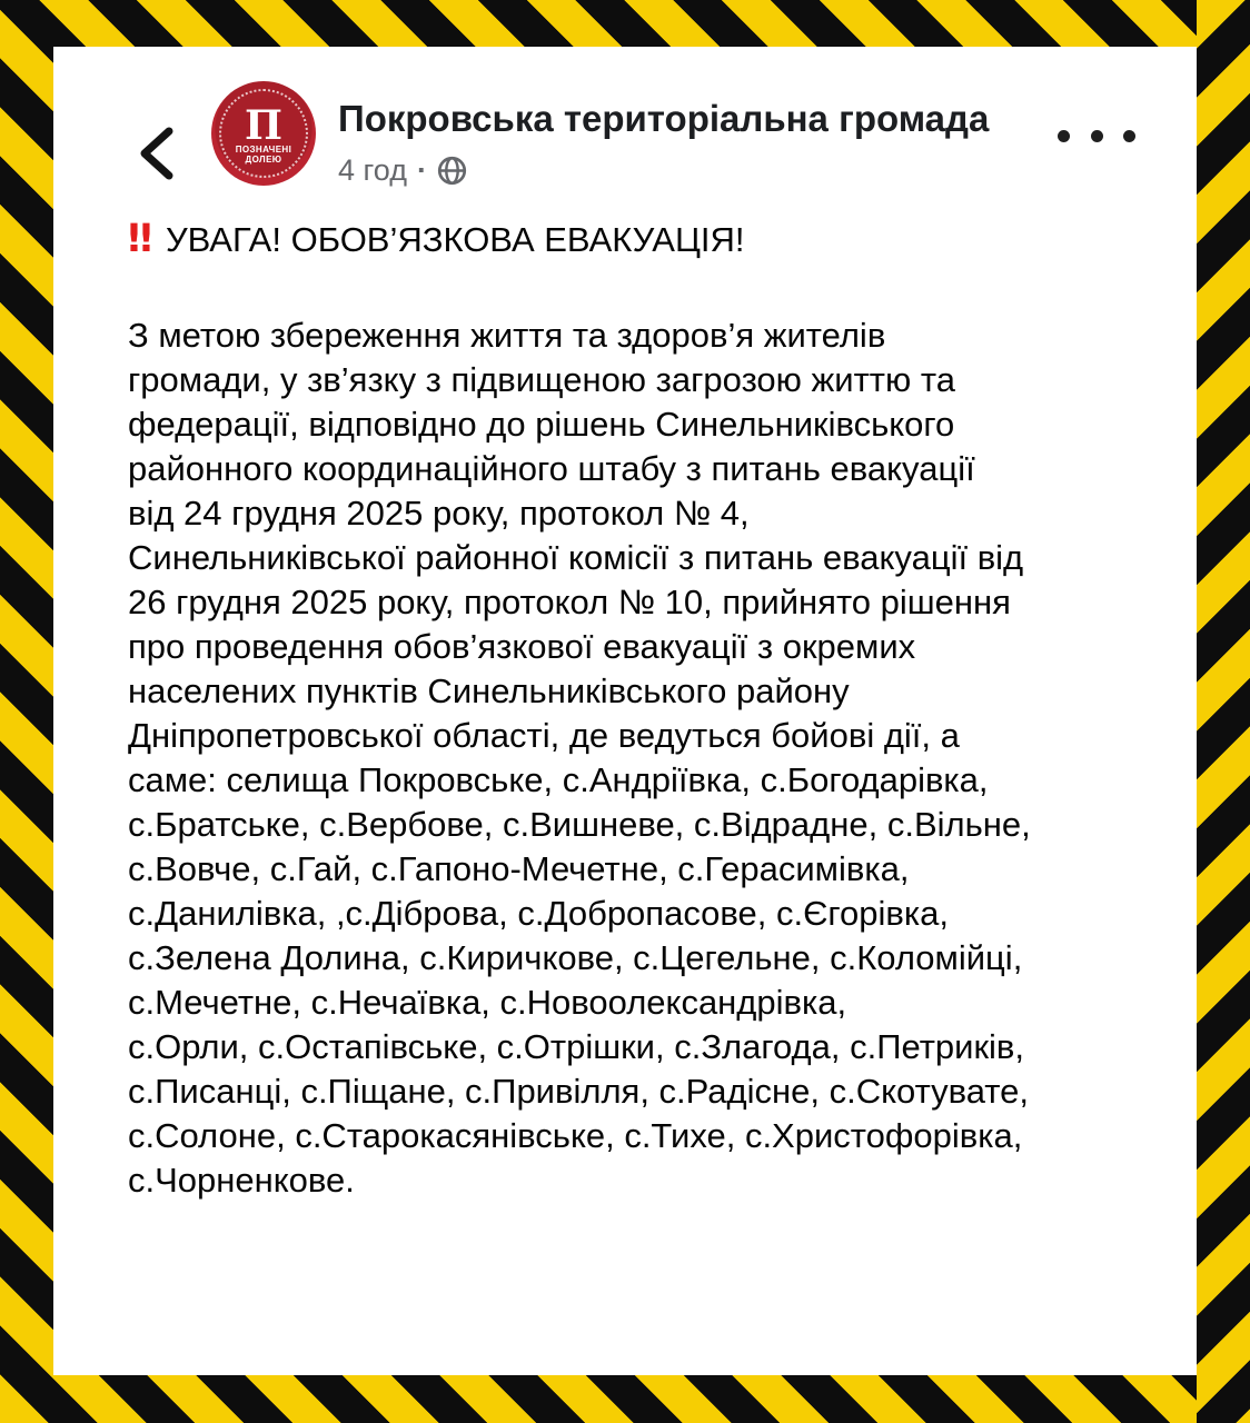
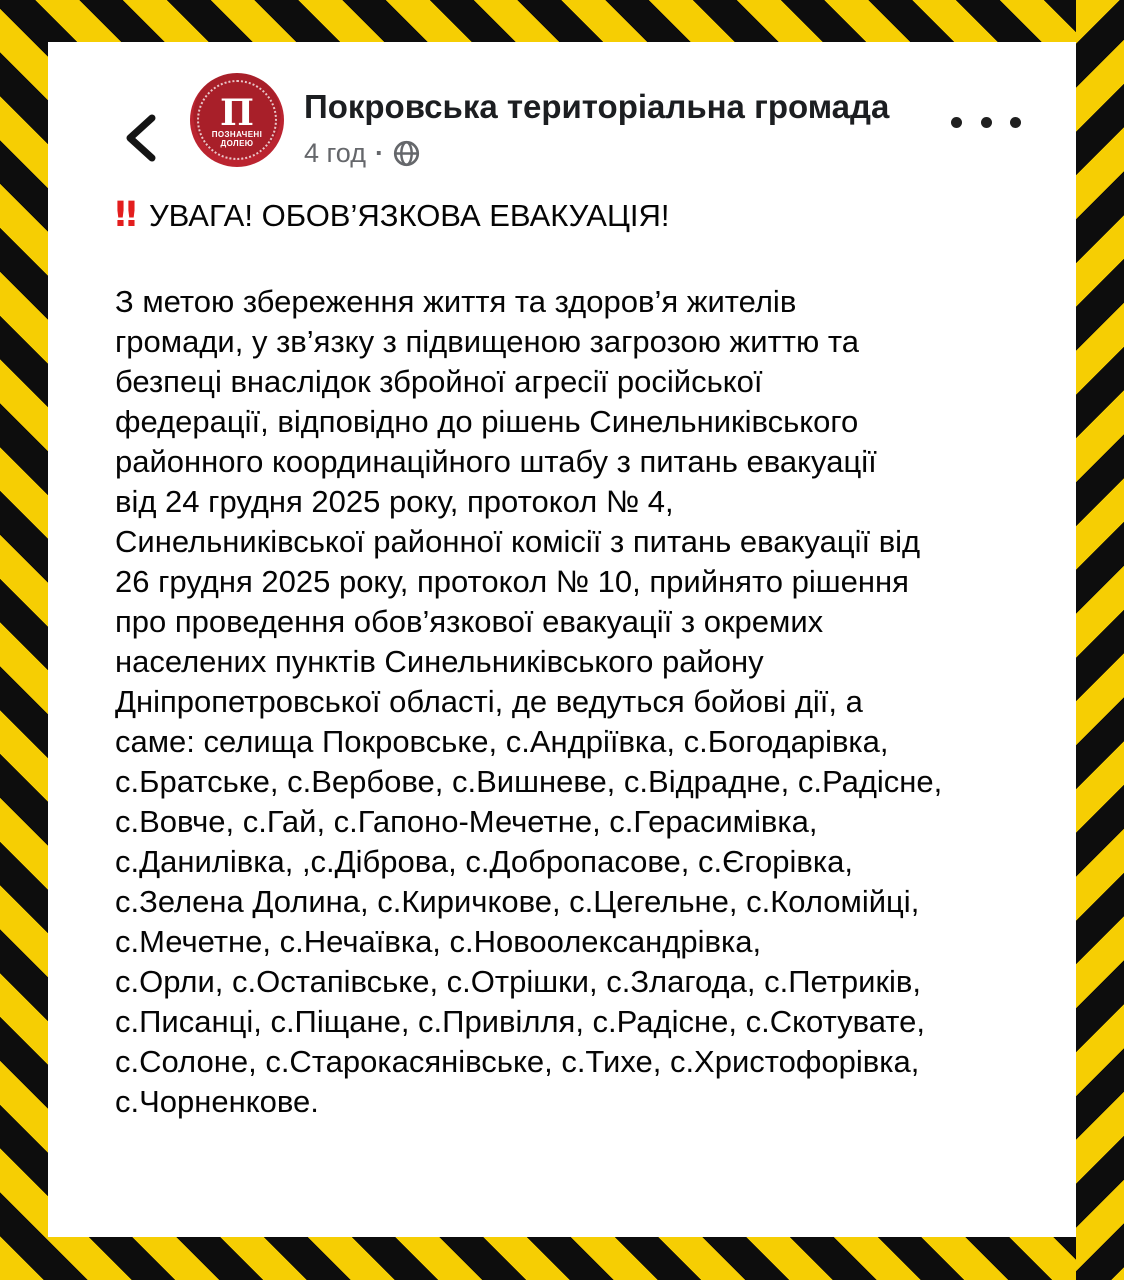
  П
  ПОЗНАЧЕНІ
  ДОЛЕЮ
  Покровська територіальна громада
  4 год
  ·
  ‼ УВАГА! ОБОВ’ЯЗКОВА ЕВАКУАЦІЯ!
  З метою збереження життя та здоров’я жителів
  громади, у зв’язку з підвищеною загрозою життю та
+ безпеці внаслідок збройної агресії російської
  федерації, відповідно до рішень Синельниківського
  районного координаційного штабу з питань евакуації
  від 24 грудня 2025 року, протокол № 4,
  Синельниківської районної комісії з питань евакуації від
  26 грудня 2025 року, протокол № 10, прийнято рішення
  про проведення обов’язкової евакуації з окремих
  населених пунктів Синельниківського району
  Дніпропетровської області, де ведуться бойові дії, а
  саме: селища Покровське, с.Андріївка, с.Богодарівка,
- с.Братське, с.Вербове, с.Вишневе, с.Відрадне, с.Вільне,
+ с.Братське, с.Вербове, с.Вишневе, с.Відрадне, с.Радісне,
  с.Вовче, с.Гай, с.Гапоно-Мечетне, с.Герасимівка,
  с.Данилівка, ,с.Діброва, с.Добропасове, с.Єгорівка,
  с.Зелена Долина, с.Киричкове, с.Цегельне, с.Коломійці,
  с.Мечетне, с.Нечаївка, с.Новоолександрівка,
  с.Орли, с.Остапівське, с.Отрішки, с.Злагода, с.Петриків,
  с.Писанці, с.Піщане, с.Привілля, с.Радісне, с.Скотувате,
  с.Солоне, с.Старокасянівське, с.Тихе, с.Христофорівка,
  с.Чорненкове.
